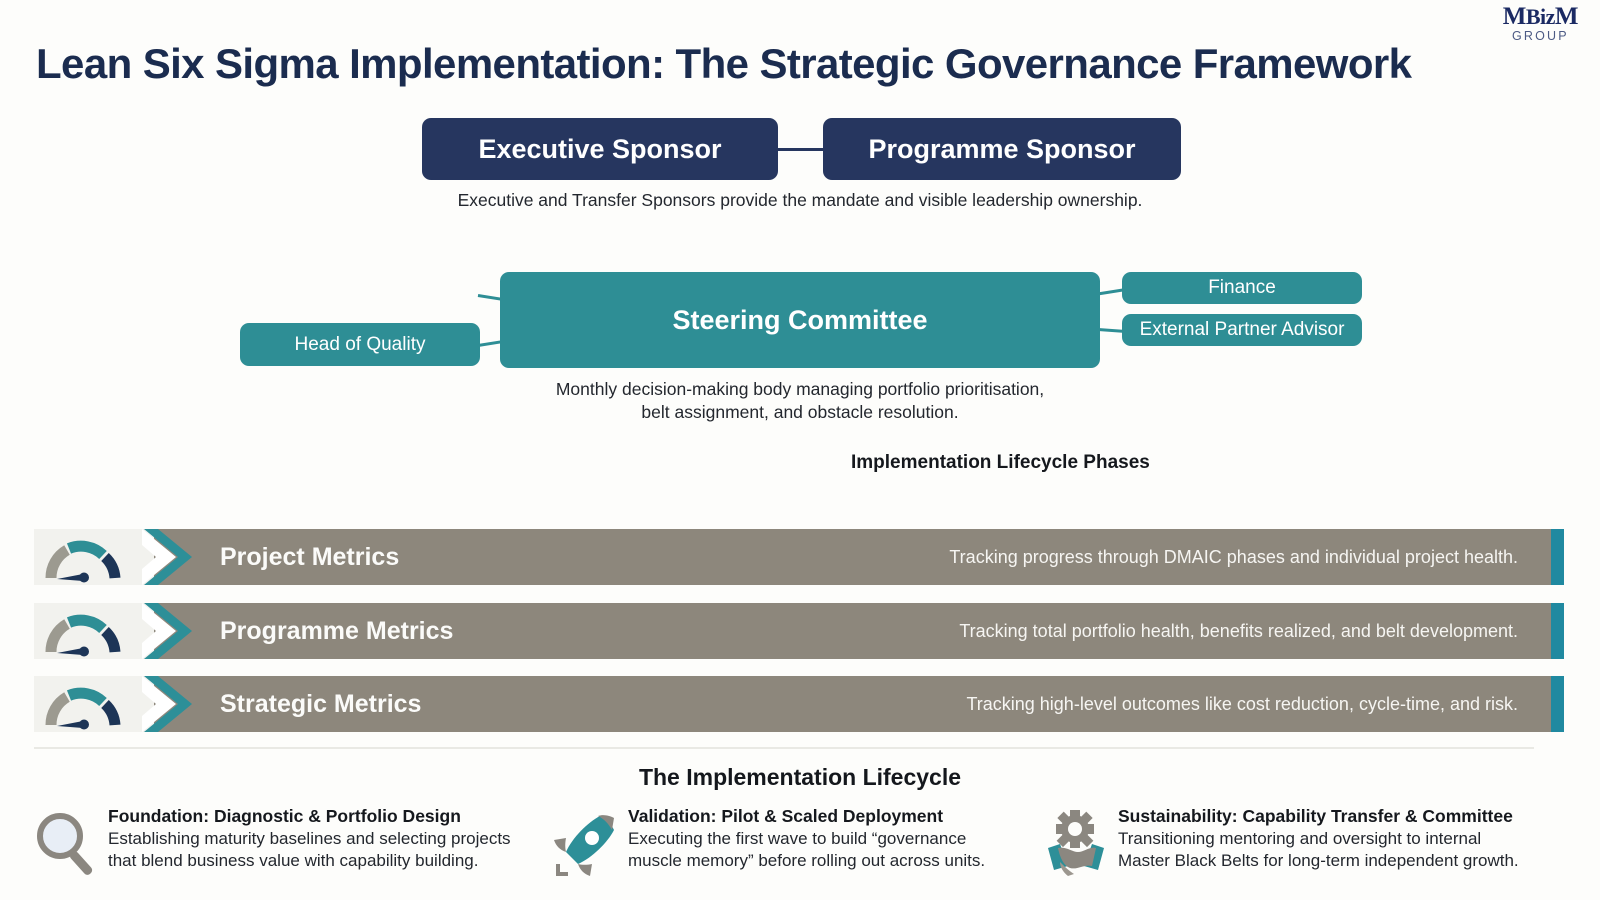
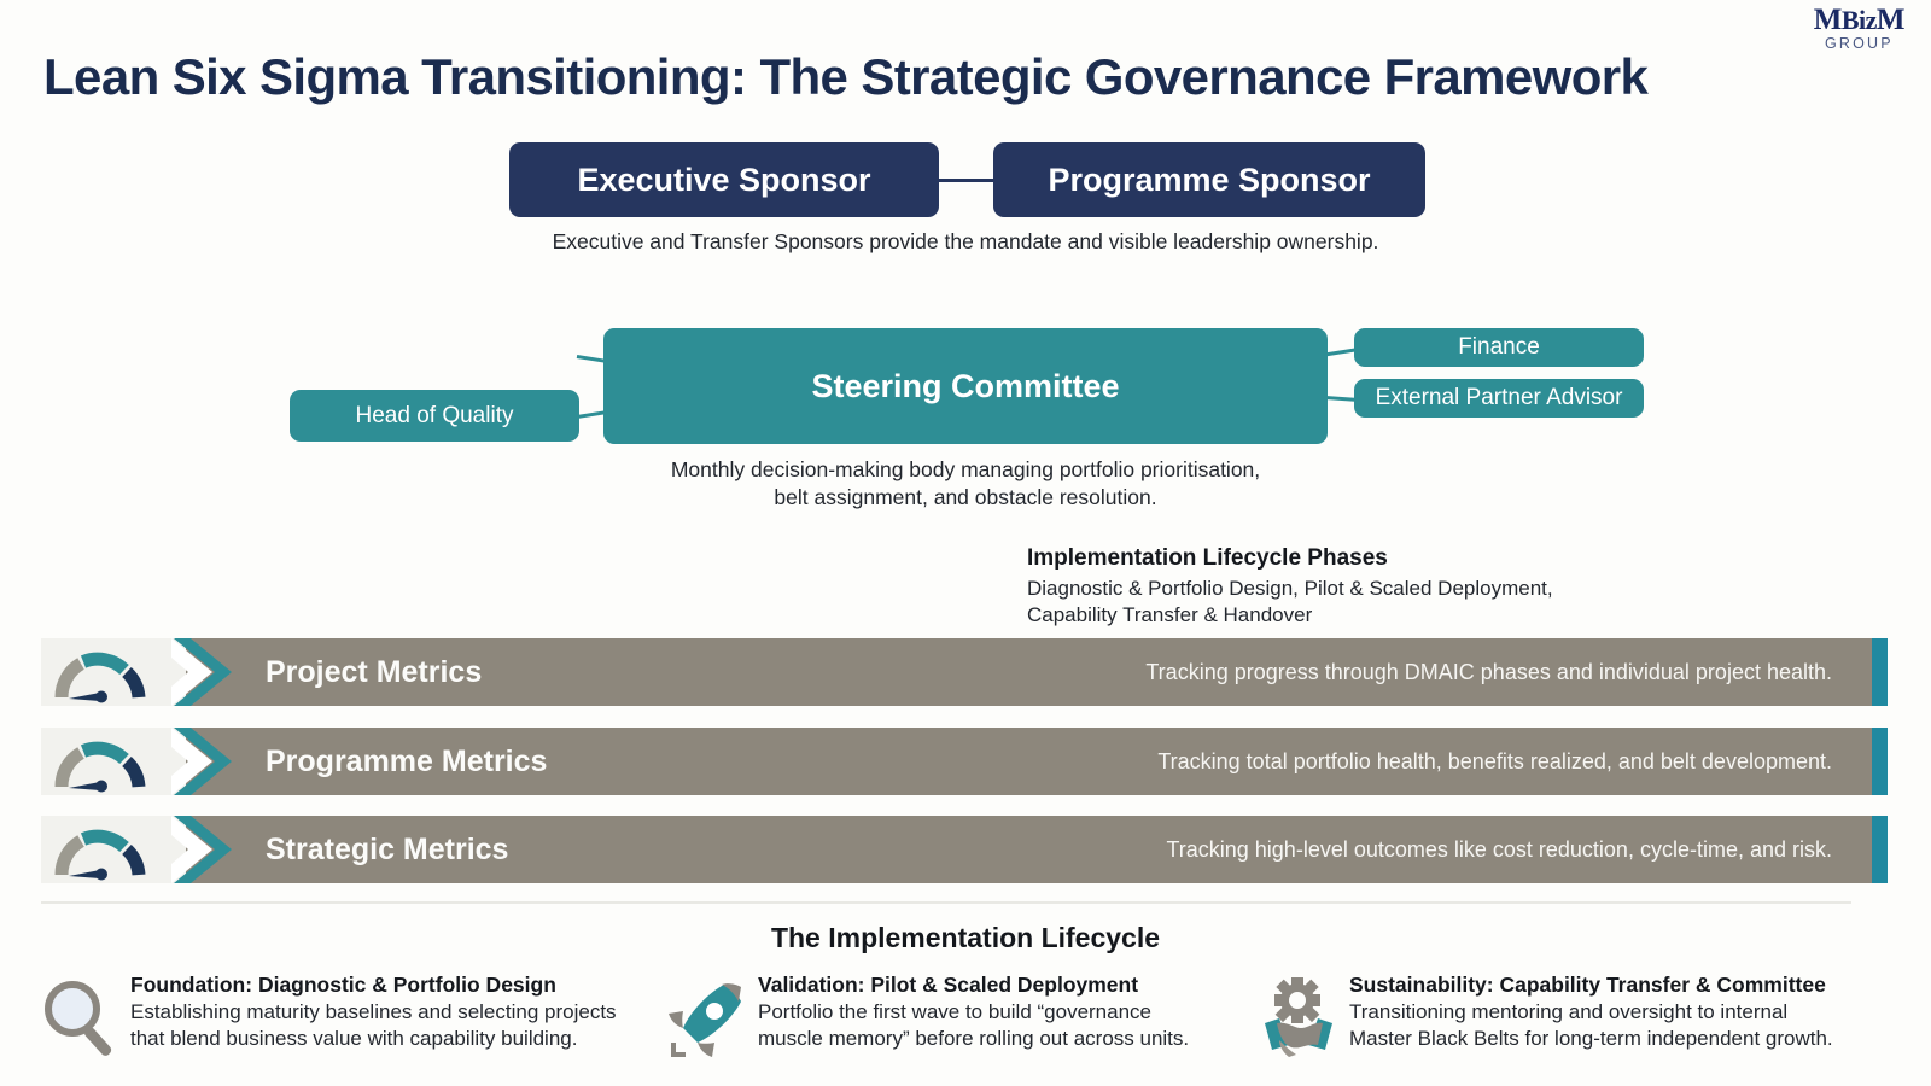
  MBizM
  GROUP
- Lean Six Sigma Implementation: The Strategic Governance Framework
+ Lean Six Sigma Transitioning: The Strategic Governance Framework
  Executive Sponsor
  Programme Sponsor
  Executive and Transfer Sponsors provide the mandate and visible leadership ownership.
  Head of Quality
  Steering Committee
  Finance
  External Partner Advisor
  Monthly decision-making body managing portfolio prioritisation,
  belt assignment, and obstacle resolution.
  Implementation Lifecycle Phases
+ Diagnostic & Portfolio Design, Pilot & Scaled Deployment,
+ Capability Transfer & Handover
  Project Metrics
  Tracking progress through DMAIC phases and individual project health.
  Programme Metrics
  Tracking total portfolio health, benefits realized, and belt development.
  Strategic Metrics
  Tracking high-level outcomes like cost reduction, cycle-time, and risk.
  The Implementation Lifecycle
  Foundation: Diagnostic & Portfolio Design
  Establishing maturity baselines and selecting projects
  that blend business value with capability building.
  Validation: Pilot & Scaled Deployment
- Executing the first wave to build “governance
+ Portfolio the first wave to build “governance
  muscle memory” before rolling out across units.
  Sustainability: Capability Transfer & Committee
  Transitioning mentoring and oversight to internal
  Master Black Belts for long-term independent growth.
